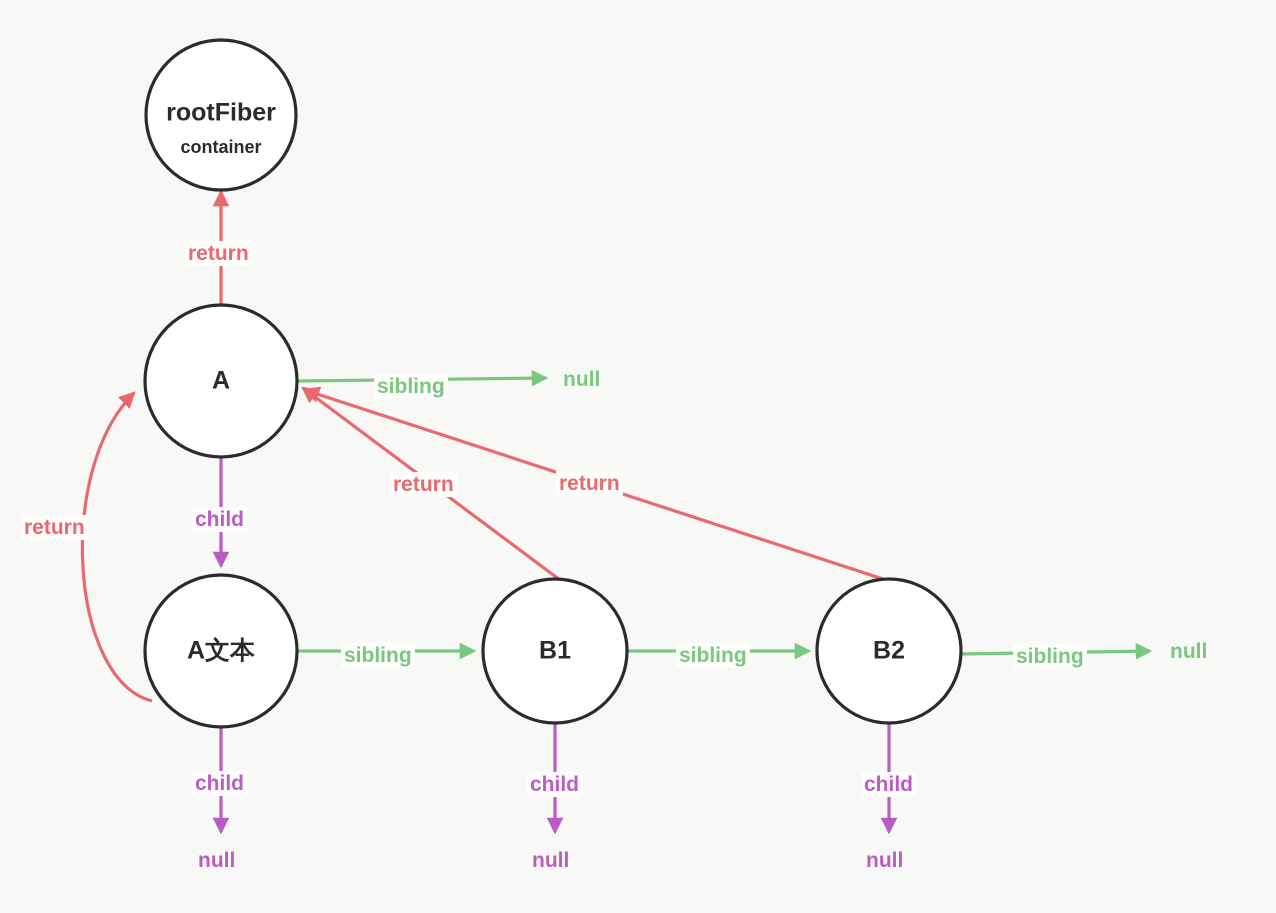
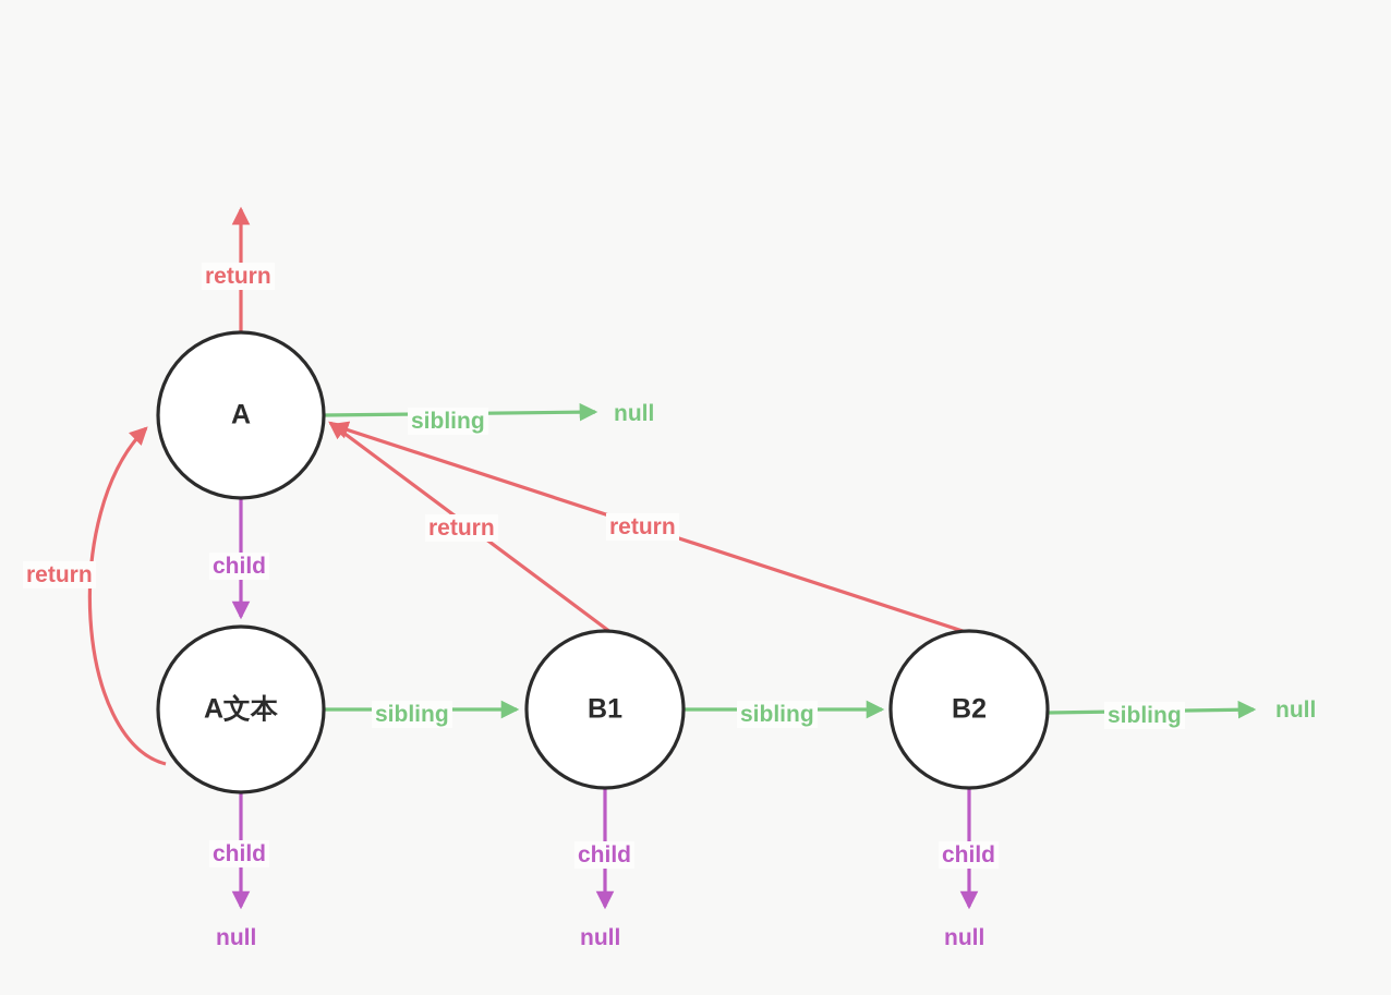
- rootFiber
- container
  A
  A文本
  B1
  B2
  return
  sibling
  return
  return
  return
  child
  sibling
  sibling
  sibling
  child
  child
  child
  null
  null
  null
  null
  null
